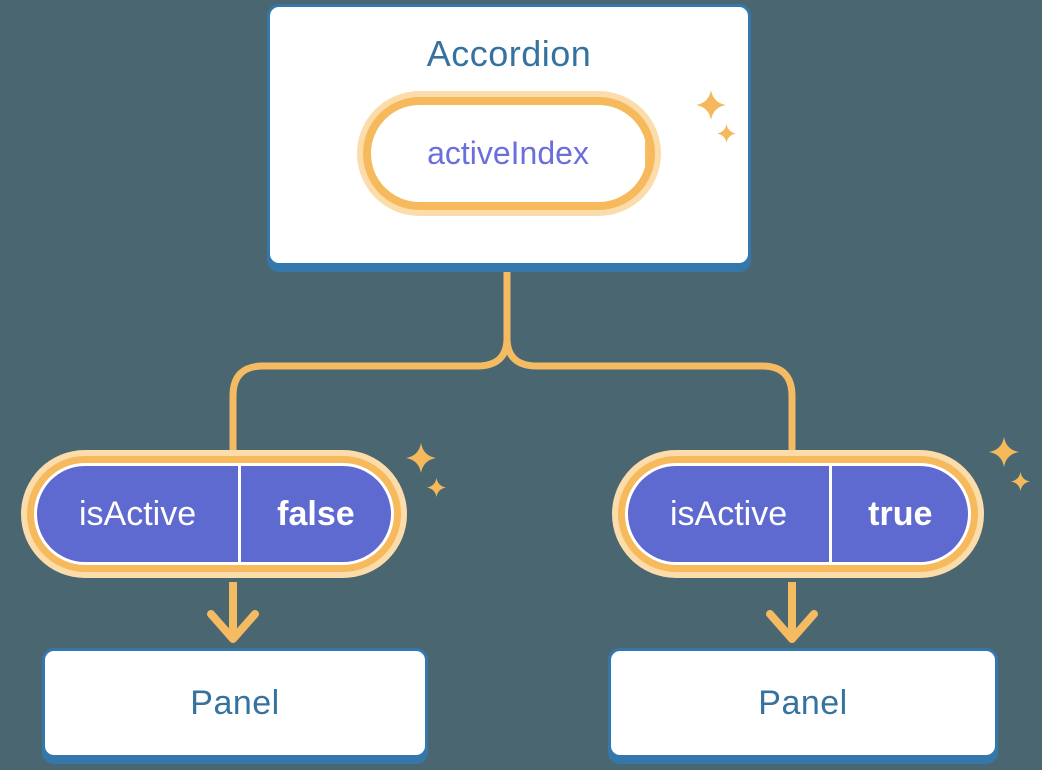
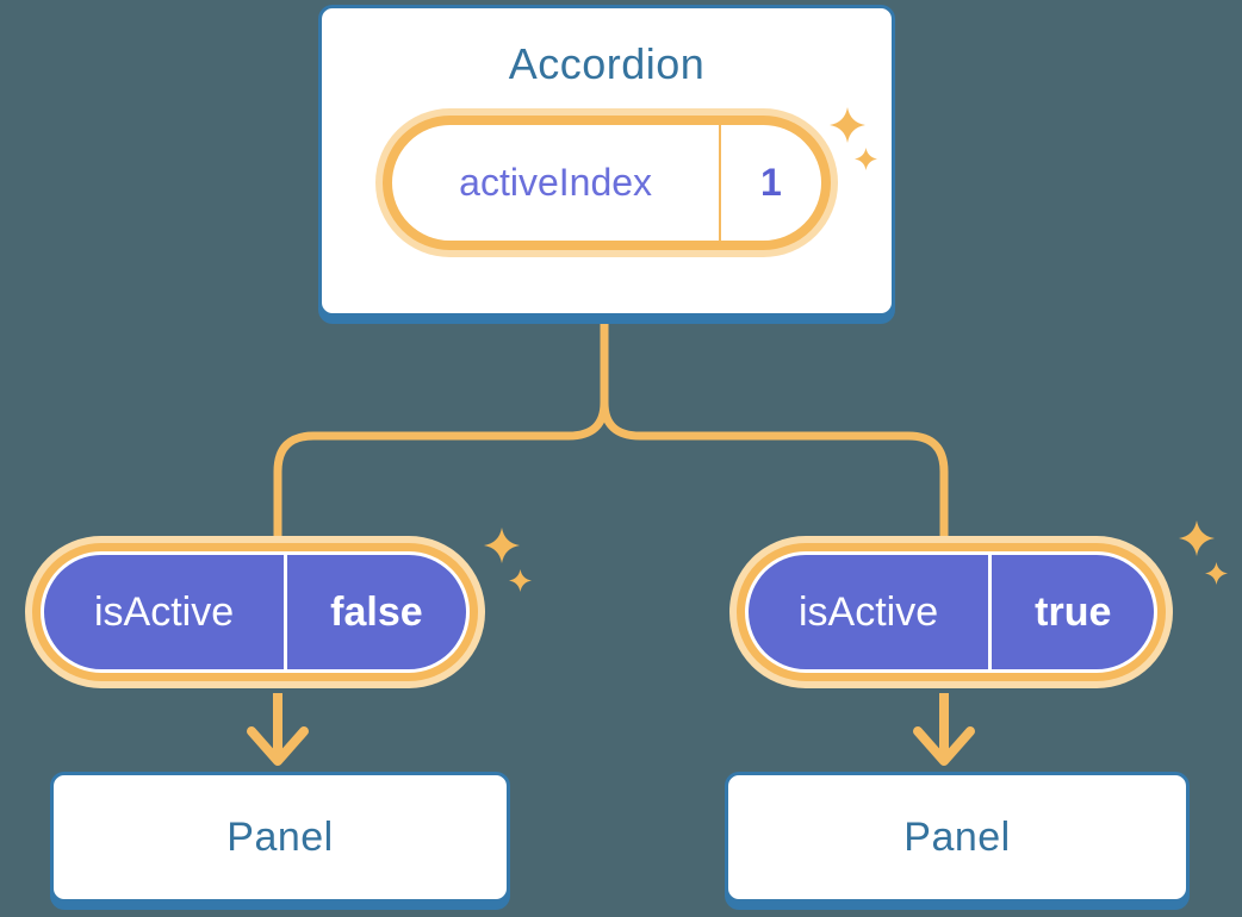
  Accordion
  activeIndex
+ 1
  isActive
  false
  isActive
  true
  Panel
  Panel
